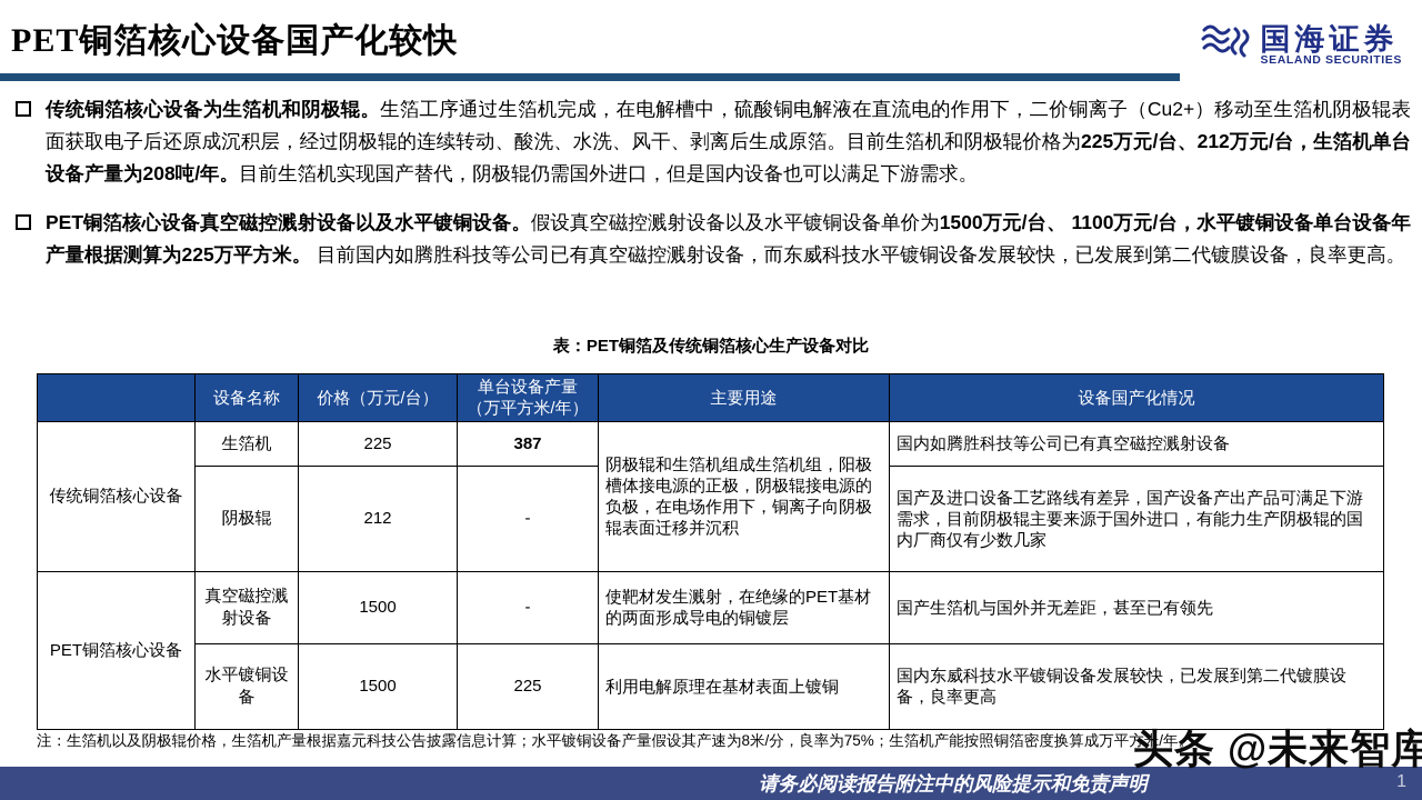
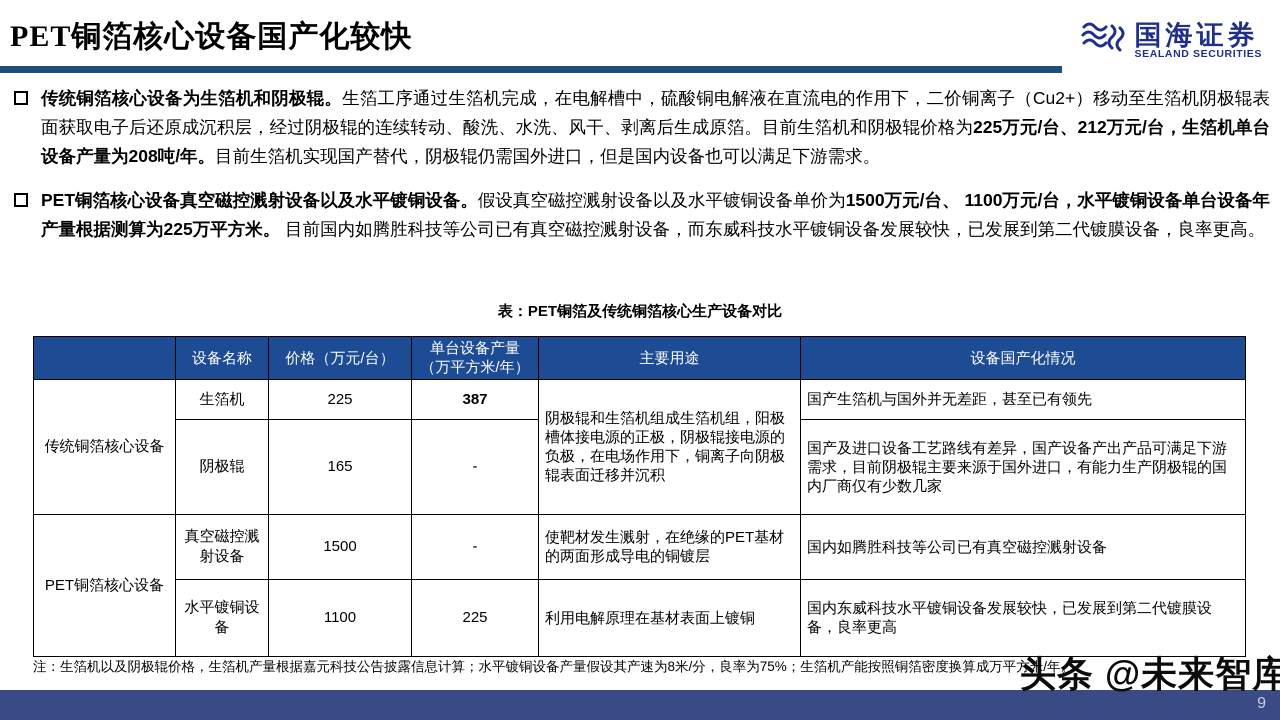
  PET铜箔核心设备国产化较快
  国海证券
  SEALAND SECURITIES
  传统铜箔核心设备为生箔机和阴极辊。生箔工序通过生箔机完成，在电解槽中，硫酸铜电解液在直流电的作用下，二价铜离子（Cu2+）移动至生箔机阴极辊表面获取电子后还原成沉积层，经过阴极辊的连续转动、酸洗、水洗、风干、剥离后生成原箔。目前生箔机和阴极辊价格为225万元/台、212万元/台，生箔机单台设备产量为208吨/年。目前生箔机实现国产替代，阴极辊仍需国外进口，但是国内设备也可以满足下游需求。
  PET铜箔核心设备真空磁控溅射设备以及水平镀铜设备。假设真空磁控溅射设备以及水平镀铜设备单价为1500万元/台、 1100万元/台，水平镀铜设备单台设备年产量根据测算为225万平方米。 目前国内如腾胜科技等公司已有真空磁控溅射设备，而东威科技水平镀铜设备发展较快，已发展到第二代镀膜设备，良率更高。
  表：PET铜箔及传统铜箔核心生产设备对比
  	设备名称	价格（万元/台）	单台设备产量 （万平方米/年）	主要用途	设备国产化情况
- 传统铜箔核心设备	生箔机	225	387	阴极辊和生箔机组成生箔机组，阳极槽体接电源的正极，阴极辊接电源的负极，在电场作用下，铜离子向阴极辊表面迁移并沉积	国内如腾胜科技等公司已有真空磁控溅射设备
+ 传统铜箔核心设备	生箔机	225	387	阴极辊和生箔机组成生箔机组，阳极槽体接电源的正极，阴极辊接电源的负极，在电场作用下，铜离子向阴极辊表面迁移并沉积	国产生箔机与国外并无差距，甚至已有领先
- 阴极辊	212	-	国产及进口设备工艺路线有差异，国产设备产出产品可满足下游需求，目前阴极辊主要来源于国外进口，有能力生产阴极辊的国内厂商仅有少数几家
+ 阴极辊	165	-	国产及进口设备工艺路线有差异，国产设备产出产品可满足下游需求，目前阴极辊主要来源于国外进口，有能力生产阴极辊的国内厂商仅有少数几家
- PET铜箔核心设备	真空磁控溅射设备	1500	-	使靶材发生溅射，在绝缘的PET基材的两面形成导电的铜镀层	国产生箔机与国外并无差距，甚至已有领先
+ PET铜箔核心设备	真空磁控溅射设备	1500	-	使靶材发生溅射，在绝缘的PET基材的两面形成导电的铜镀层	国内如腾胜科技等公司已有真空磁控溅射设备
- 水平镀铜设备	1500	225	利用电解原理在基材表面上镀铜	国内东威科技水平镀铜设备发展较快，已发展到第二代镀膜设备，良率更高
+ 水平镀铜设备	1100	225	利用电解原理在基材表面上镀铜	国内东威科技水平镀铜设备发展较快，已发展到第二代镀膜设备，良率更高
  注：生箔机以及阴极辊价格，生箔机产量根据嘉元科技公告披露信息计算；水平镀铜设备产量假设其产速为8米/分，良率为75%；生箔机产能按照铜箔密度换算成万平方米/年。
- 请务必阅读报告附注中的风险提示和免责声明
- 1
+ 9
  头条 @未来智库
